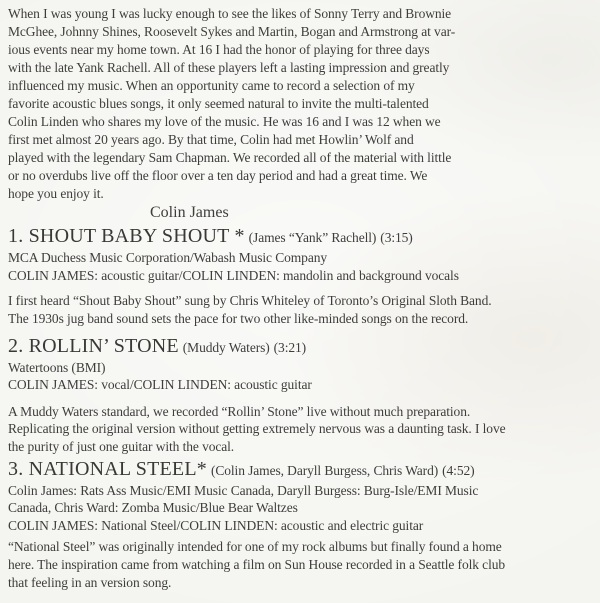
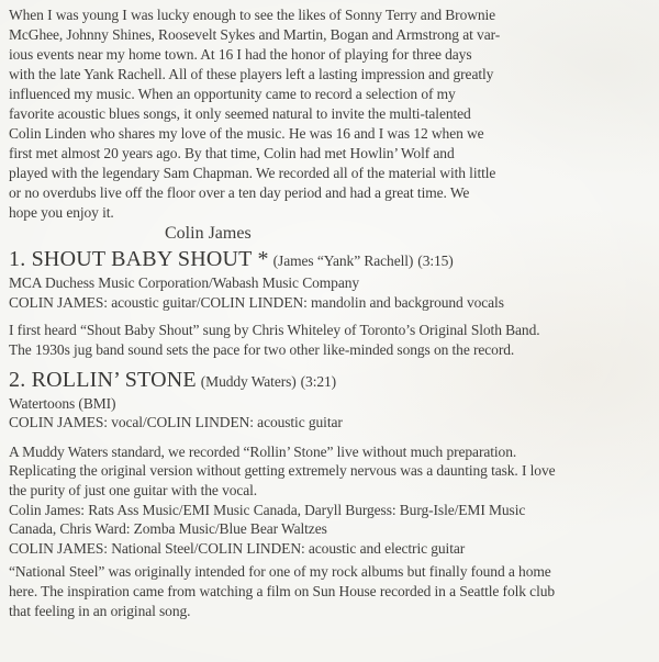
  When I was young I was lucky enough to see the likes of Sonny Terry and Brownie
  McGhee, Johnny Shines, Roosevelt Sykes and Martin, Bogan and Armstrong at var-
  ious events near my home town. At 16 I had the honor of playing for three days
  with the late Yank Rachell. All of these players left a lasting impression and greatly
  influenced my music. When an opportunity came to record a selection of my
  favorite acoustic blues songs, it only seemed natural to invite the multi-talented
  Colin Linden who shares my love of the music. He was 16 and I was 12 when we
  first met almost 20 years ago. By that time, Colin had met Howlin’ Wolf and
  played with the legendary Sam Chapman. We recorded all of the material with little
  or no overdubs live off the floor over a ten day period and had a great time. We
  hope you enjoy it.
  Colin James
  1. SHOUT BABY SHOUT * (James “Yank” Rachell) (3:15)
  MCA Duchess Music Corporation/Wabash Music Company
  COLIN JAMES: acoustic guitar/COLIN LINDEN: mandolin and background vocals
  I first heard “Shout Baby Shout” sung by Chris Whiteley of Toronto’s Original Sloth Band.
  The 1930s jug band sound sets the pace for two other like-minded songs on the record.
  2. ROLLIN’ STONE (Muddy Waters) (3:21)
  Watertoons (BMI)
  COLIN JAMES: vocal/COLIN LINDEN: acoustic guitar
  A Muddy Waters standard, we recorded “Rollin’ Stone” live without much preparation.
  Replicating the original version without getting extremely nervous was a daunting task. I love
  the purity of just one guitar with the vocal.
- 3. NATIONAL STEEL* (Colin James, Daryll Burgess, Chris Ward) (4:52)
  Colin James: Rats Ass Music/EMI Music Canada, Daryll Burgess: Burg-Isle/EMI Music
  Canada, Chris Ward: Zomba Music/Blue Bear Waltzes
  COLIN JAMES: National Steel/COLIN LINDEN: acoustic and electric guitar
  “National Steel” was originally intended for one of my rock albums but finally found a home
  here. The inspiration came from watching a film on Sun House recorded in a Seattle folk club
- that feeling in an version song.
+ that feeling in an original song.
